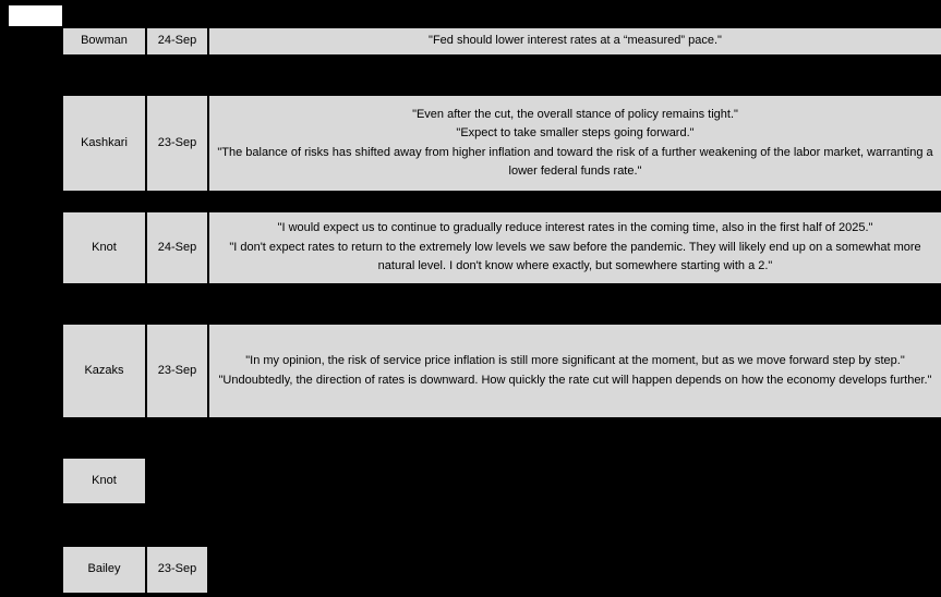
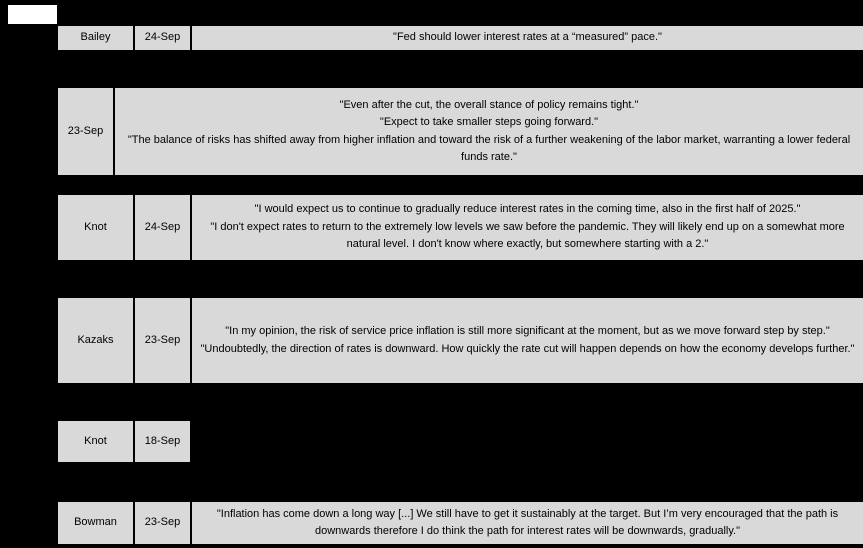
- Bowman
+ Bailey
  24-Sep
  "Fed should lower interest rates at a “measured” pace."
- Kashkari
  23-Sep
  "Even after the cut, the overall stance of policy remains tight."
  "Expect to take smaller steps going forward."
  "The balance of risks has shifted away from higher inflation and toward the risk of a further weakening of the labor market, warranting a lower federal funds rate."
  Knot
  24-Sep
  "I would expect us to continue to gradually reduce interest rates in the coming time, also in the first half of 2025."
  "I don't expect rates to return to the extremely low levels we saw before the pandemic. They will likely end up on a somewhat more natural level. I don't know where exactly, but somewhere starting with a 2."
  Kazaks
  23-Sep
  "In my opinion, the risk of service price inflation is still more significant at the moment, but as we move forward step by step."
  "Undoubtedly, the direction of rates is downward. How quickly the rate cut will happen depends on how the economy develops further."
  Knot
+ 18-Sep
- Bailey
+ Bowman
  23-Sep
+ "Inflation has come down a long way [...] We still have to get it sustainably at the target. But I’m very encouraged that the path is downwards therefore I do think the path for interest rates will be downwards, gradually."
